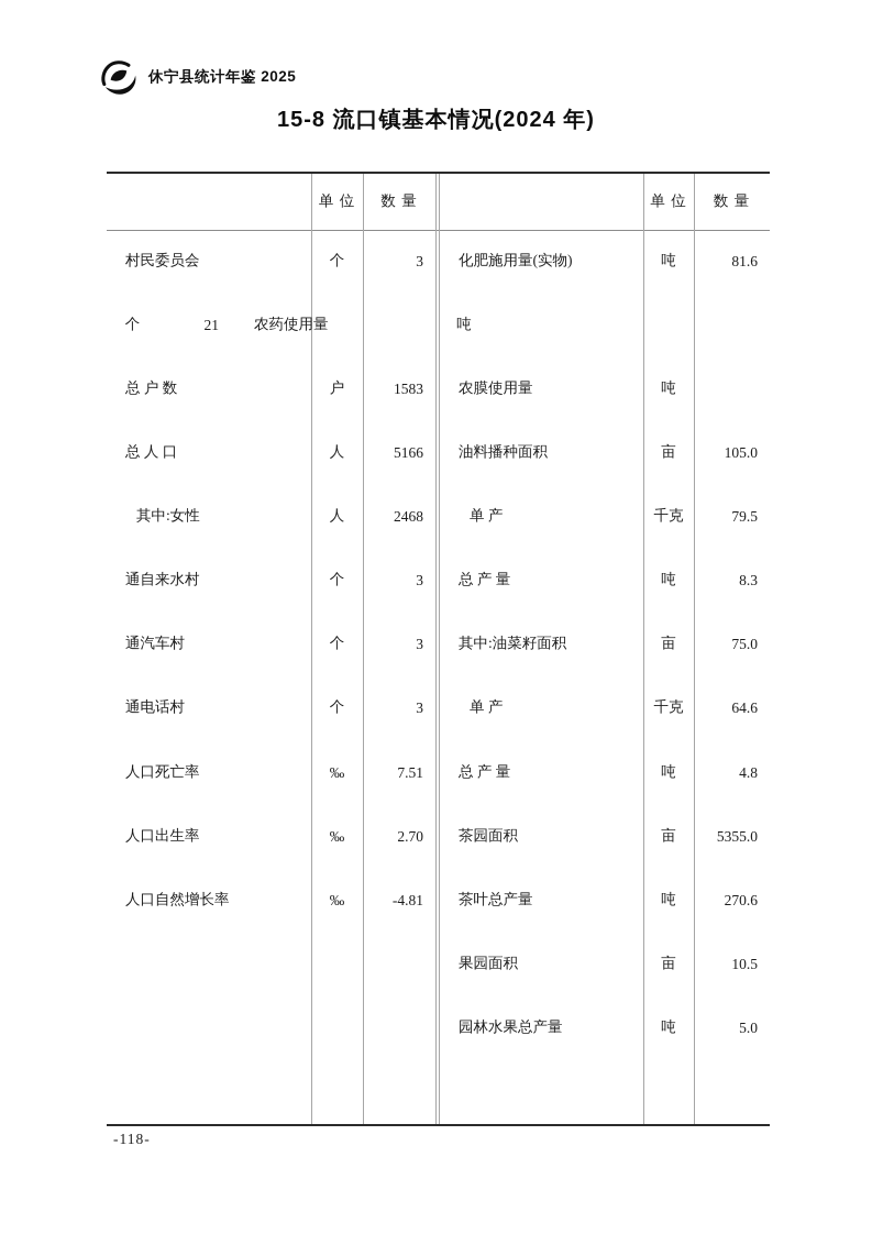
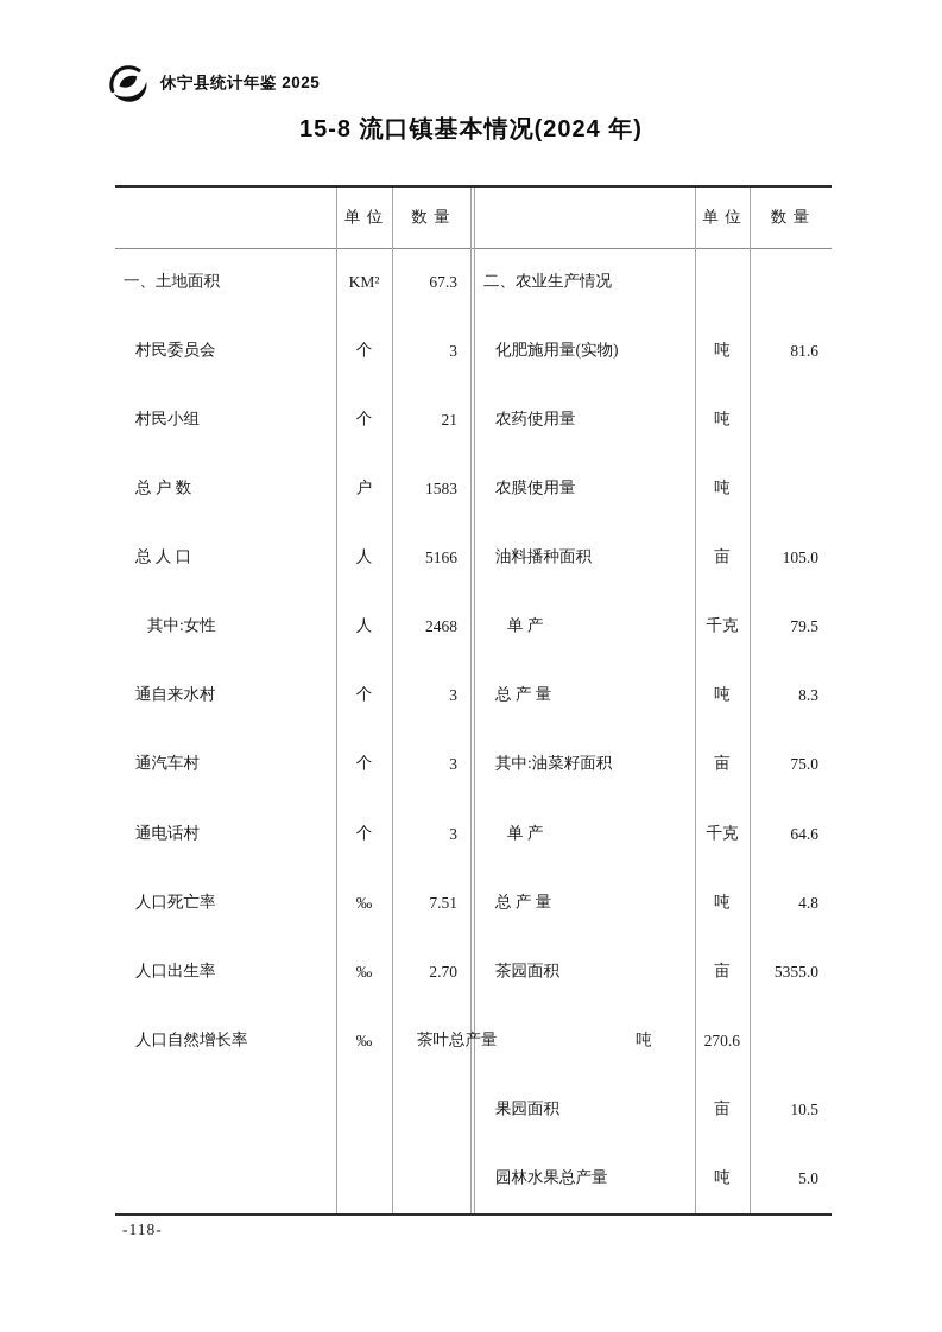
  休宁县统计年鉴 2025
  15-8 流口镇基本情况(2024 年)
  单 位
  数 量
  单 位
  数 量
+ 一、土地面积
+ KM²
+ 67.3
+ 二、农业生产情况
  村民委员会
  个
  3
  化肥施用量(实物)
  吨
  81.6
+ 村民小组
  个
  21
  农药使用量
  吨
  总 户 数
  户
  1583
  农膜使用量
  吨
  总 人 口
  人
  5166
  油料播种面积
  亩
  105.0
  其中:女性
  人
  2468
  单 产
  千克
  79.5
  通自来水村
  个
  3
  总 产 量
  吨
  8.3
  通汽车村
  个
  3
  其中:油菜籽面积
  亩
  75.0
  通电话村
  个
  3
  单 产
  千克
  64.6
  人口死亡率
  ‰
  7.51
  总 产 量
  吨
  4.8
  人口出生率
  ‰
  2.70
  茶园面积
  亩
  5355.0
  人口自然增长率
  ‰
- -4.81
  茶叶总产量
  吨
  270.6
  果园面积
  亩
  10.5
  园林水果总产量
  吨
  5.0
  -118-
